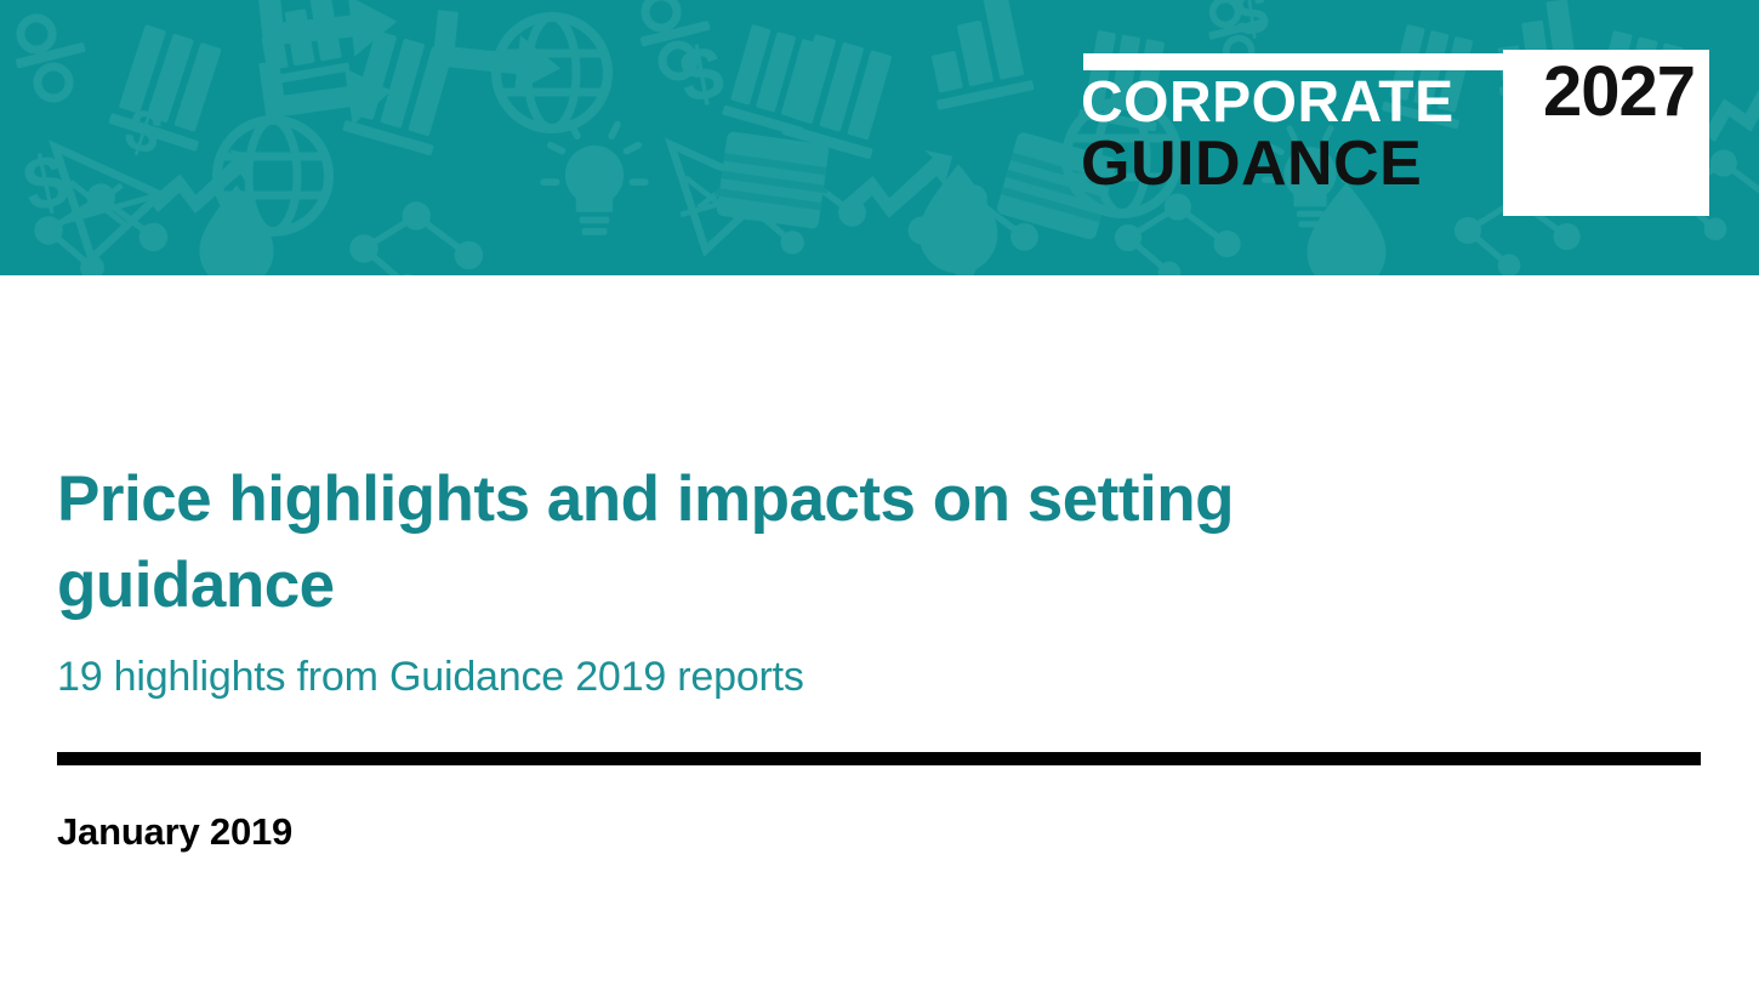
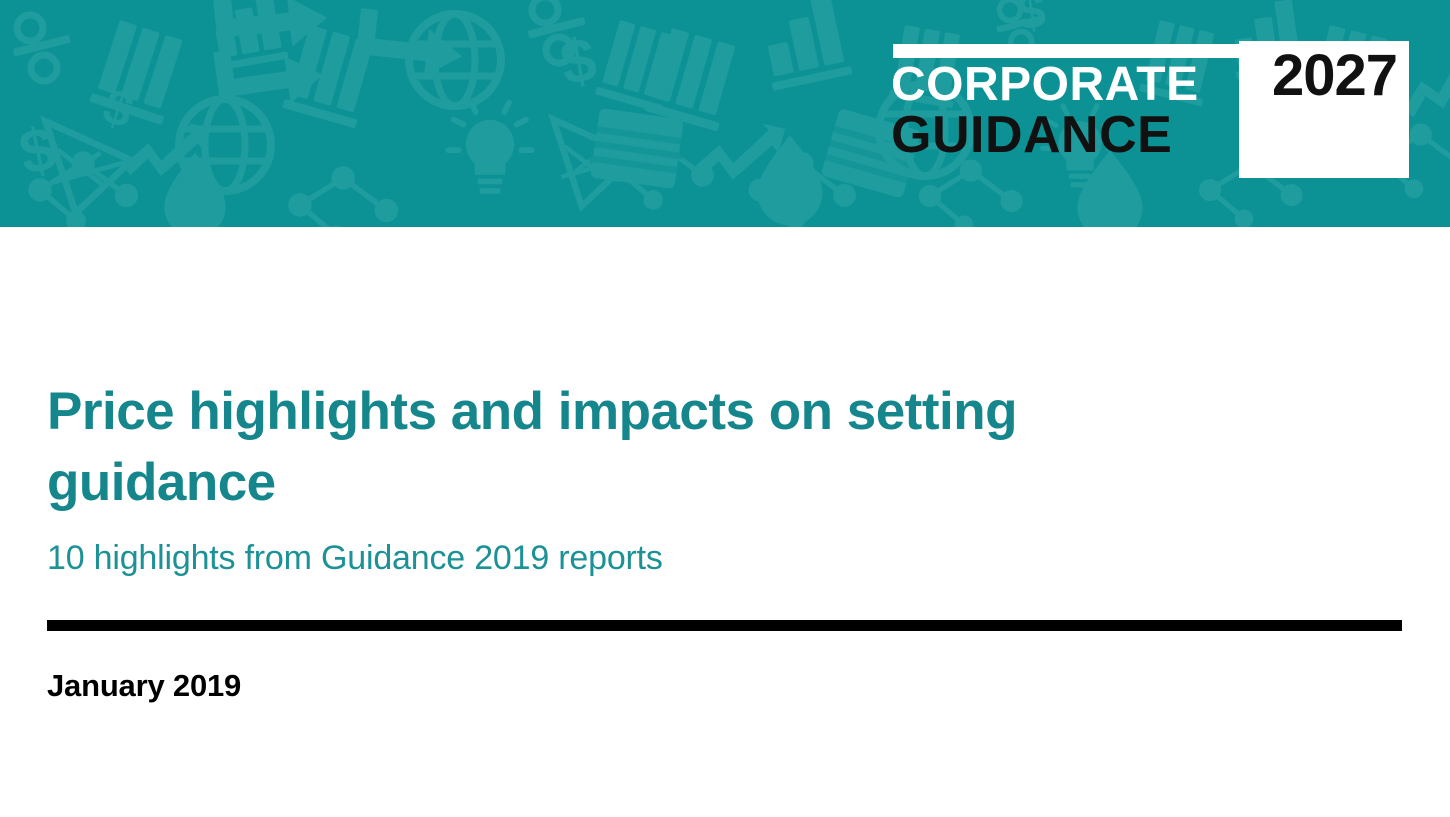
  CORPORATE
  GUIDANCE
  2027
  Price highlights and impacts on setting guidance
- 19 highlights from Guidance 2019 reports
+ 10 highlights from Guidance 2019 reports
  January 2019
